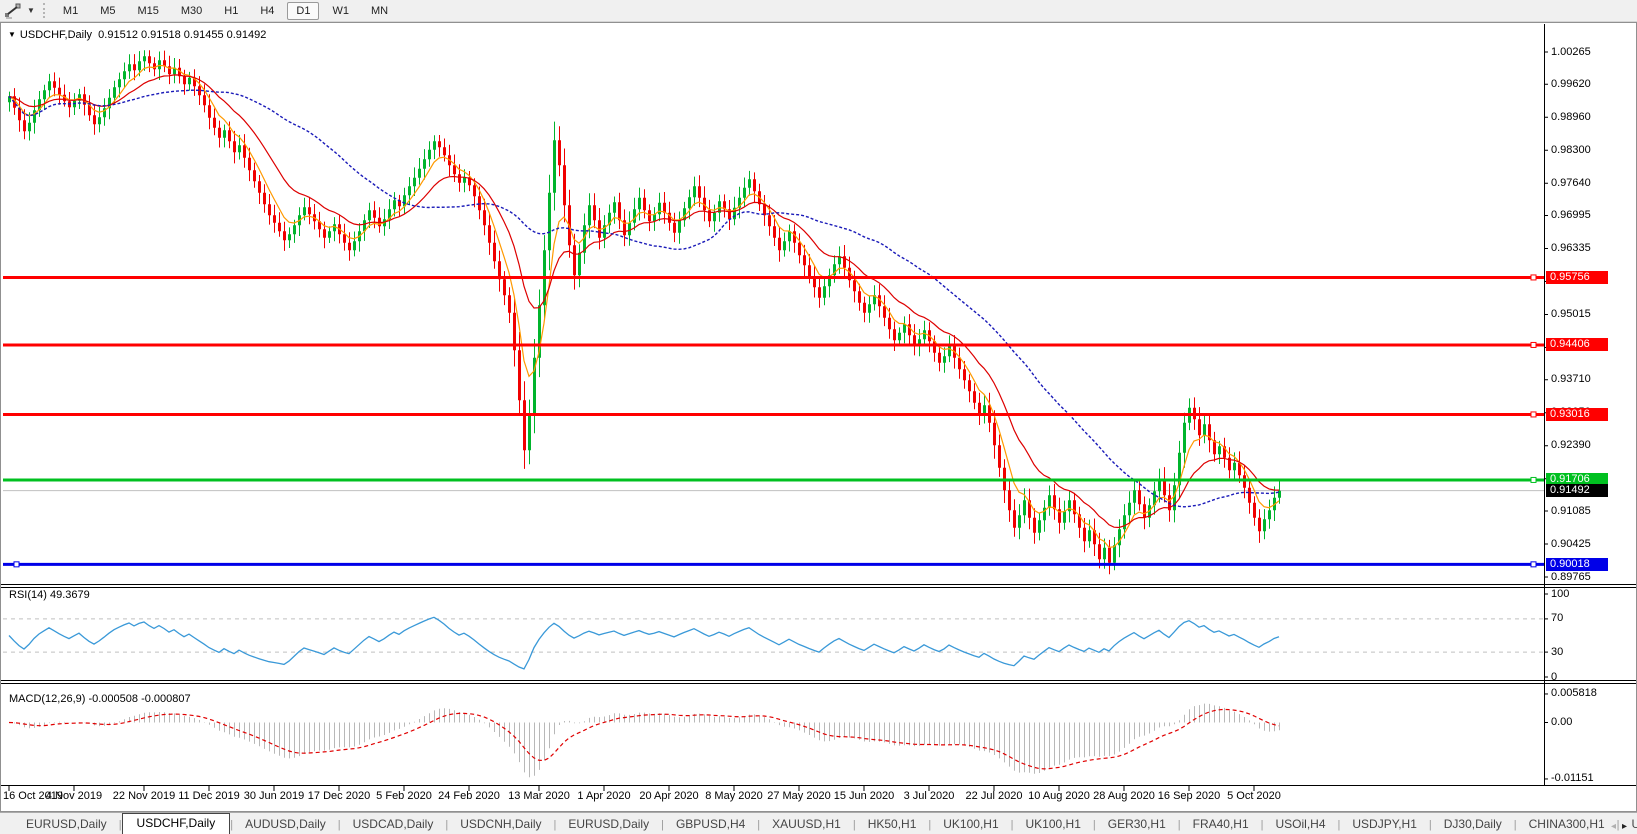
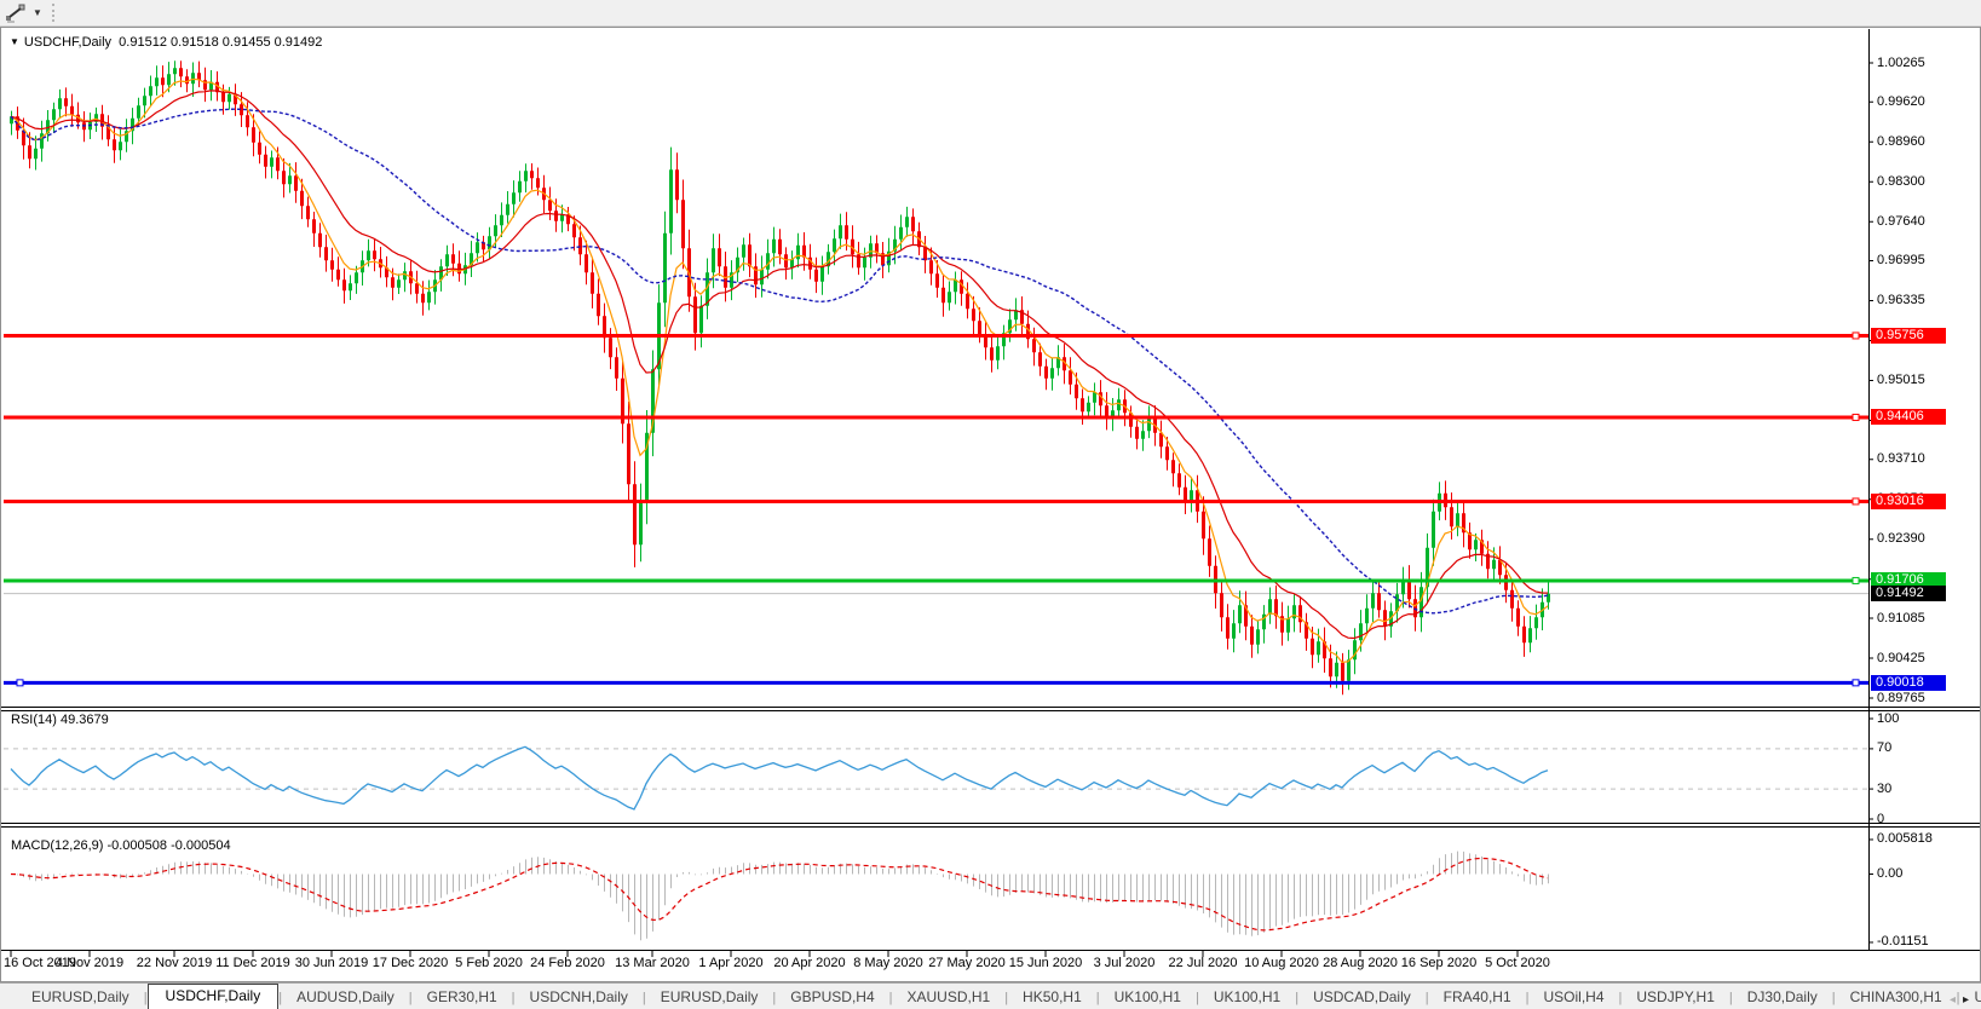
  ▼
- M1
- M5
- M15
- M30
- H1
- H4
- D1
- W1
- MN
  ▼ USDCHF,Daily 0.91512 0.91518 0.91455 0.91492
  RSI(14) 49.3679
- MACD(12,26,9) -0.000508 -0.000807
+ MACD(12,26,9) -0.000508 -0.000504
  1.00265
  0.99620
  0.98960
  0.98300
  0.97640
  0.96995
  0.96335
  0.95015
  0.93710
  0.92390
  0.91085
  0.90425
  0.89765
  0.95756
  0.94406
  0.93016
  0.91706
  0.90018
  0.91492
  100
  70
  30
  0
  0.005818
  0.00
  -0.01151
  16 Oct 2019
  4 Nov 2019
  22 Nov 2019
  11 Dec 2019
  30 Jun 2019
  17 Dec 2020
  5 Feb 2020
  24 Feb 2020
  13 Mar 2020
  1 Apr 2020
  20 Apr 2020
  8 May 2020
  27 May 2020
  15 Jun 2020
  3 Jul 2020
  22 Jul 2020
  10 Aug 2020
  28 Aug 2020
  16 Sep 2020
  5 Oct 2020
  EURUSD,Daily
  |
  USDCHF,Daily
  |
  AUDUSD,Daily
  |
- USDCAD,Daily
+ GER30,H1
  |
  USDCNH,Daily
  |
  EURUSD,Daily
  |
  GBPUSD,H4
  |
  XAUUSD,H1
  |
  HK50,H1
  |
  UK100,H1
  |
  UK100,H1
  |
- GER30,H1
+ USDCAD,Daily
  |
  FRA40,H1
  |
  USOil,H4
  |
  USDJPY,H1
  |
  DJ30,Daily
  |
  CHINA300,H1
  |
  ◂▸
